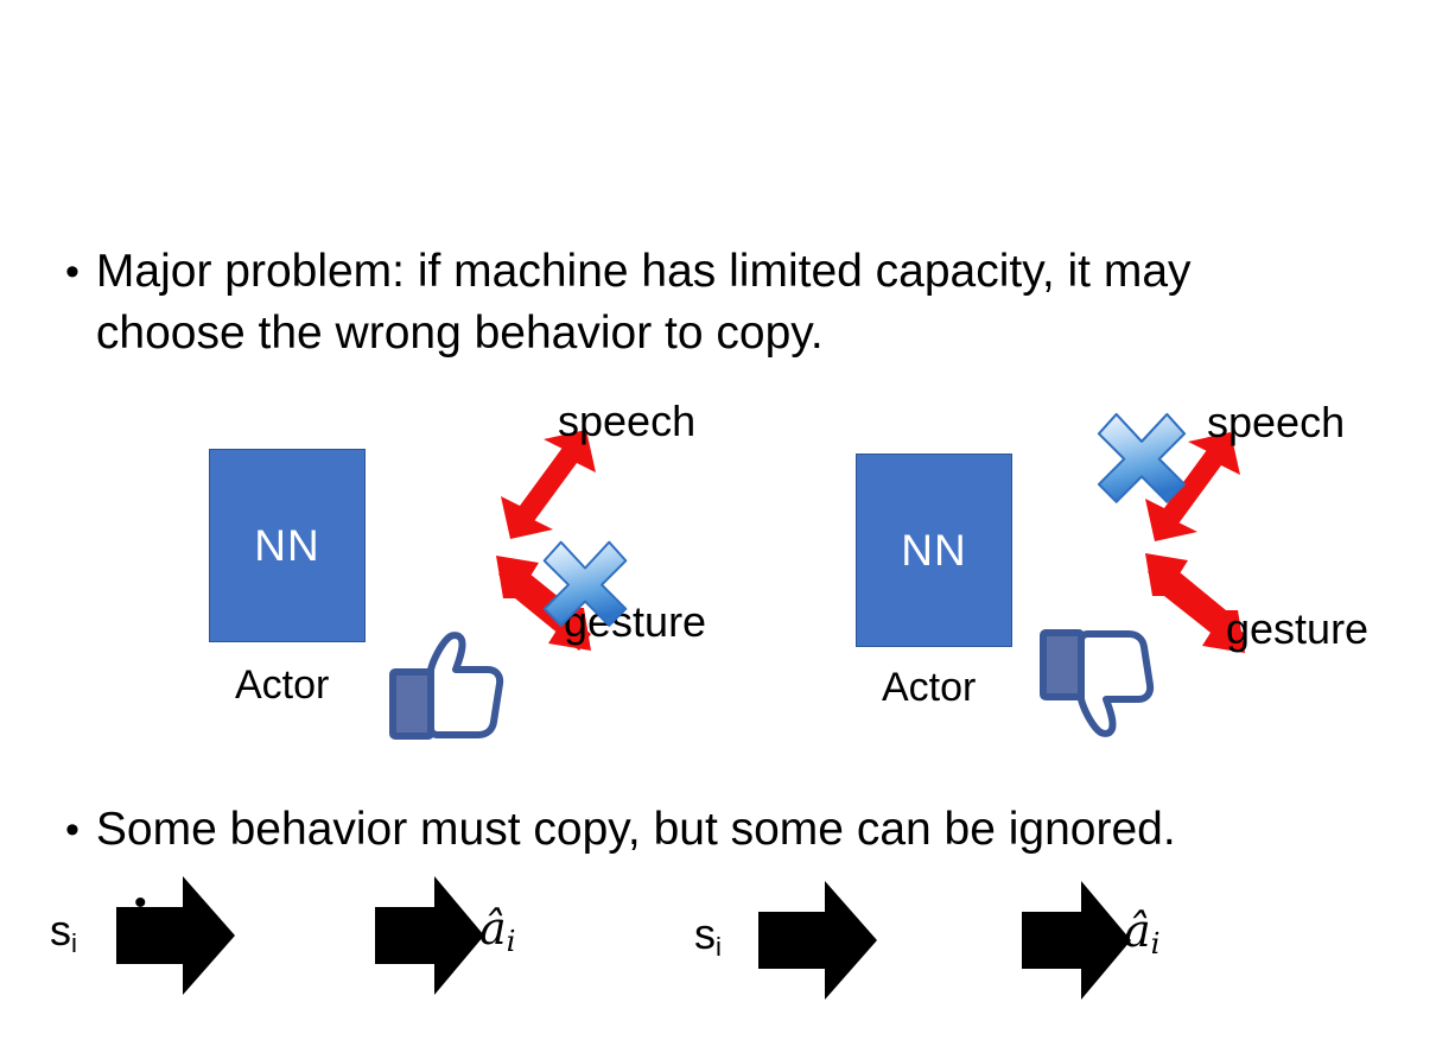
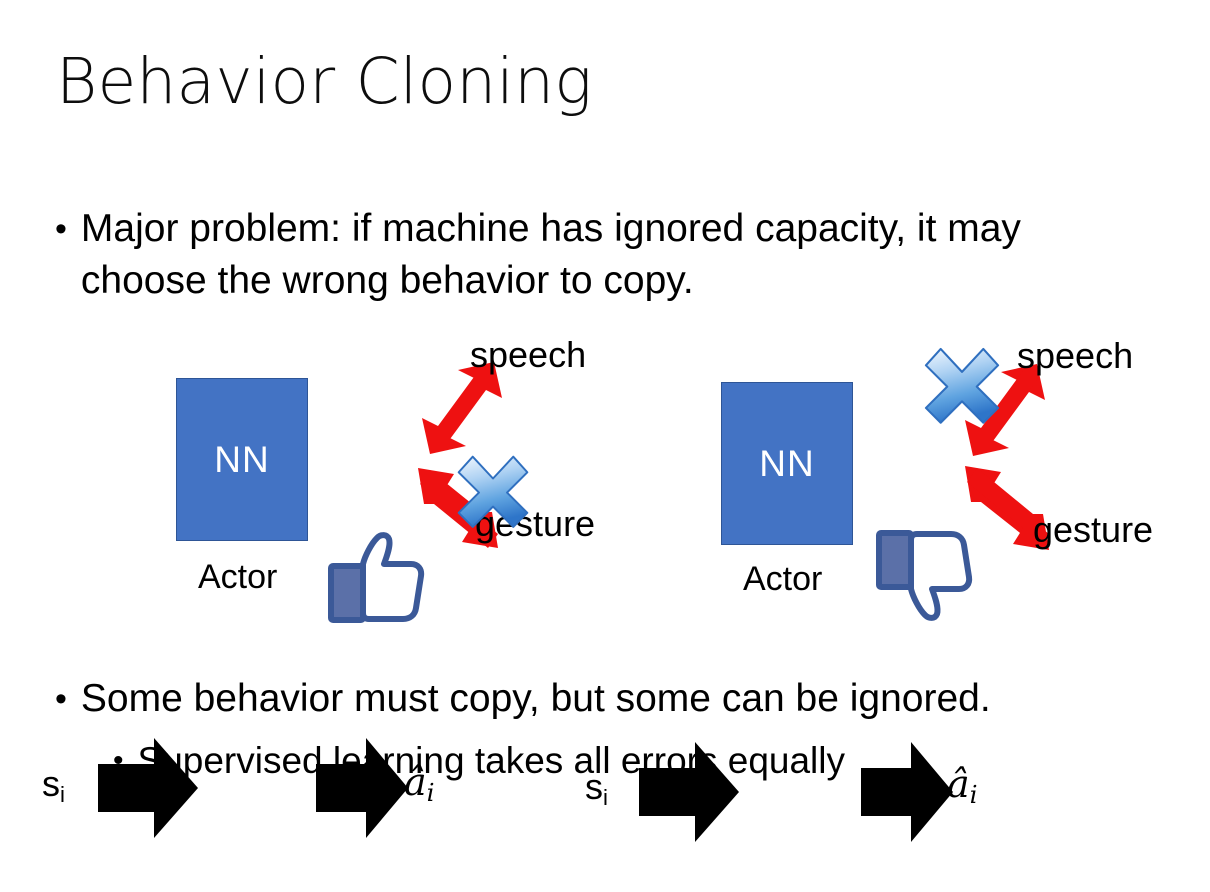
+ Behavior Cloning
  •
- Major problem: if machine has limited capacity, it may choose the wrong behavior to copy.
+ Major problem: if machine has ignored capacity, it may choose the wrong behavior to copy.
  si
  NN
  Actor
  âi
  speech
  gesture
  si
  NN
  Actor
  âi
  speech
  gesture
  •
  Some behavior must copy, but some can be ignored.
  •
+ Supervised learning takes all errors equally
